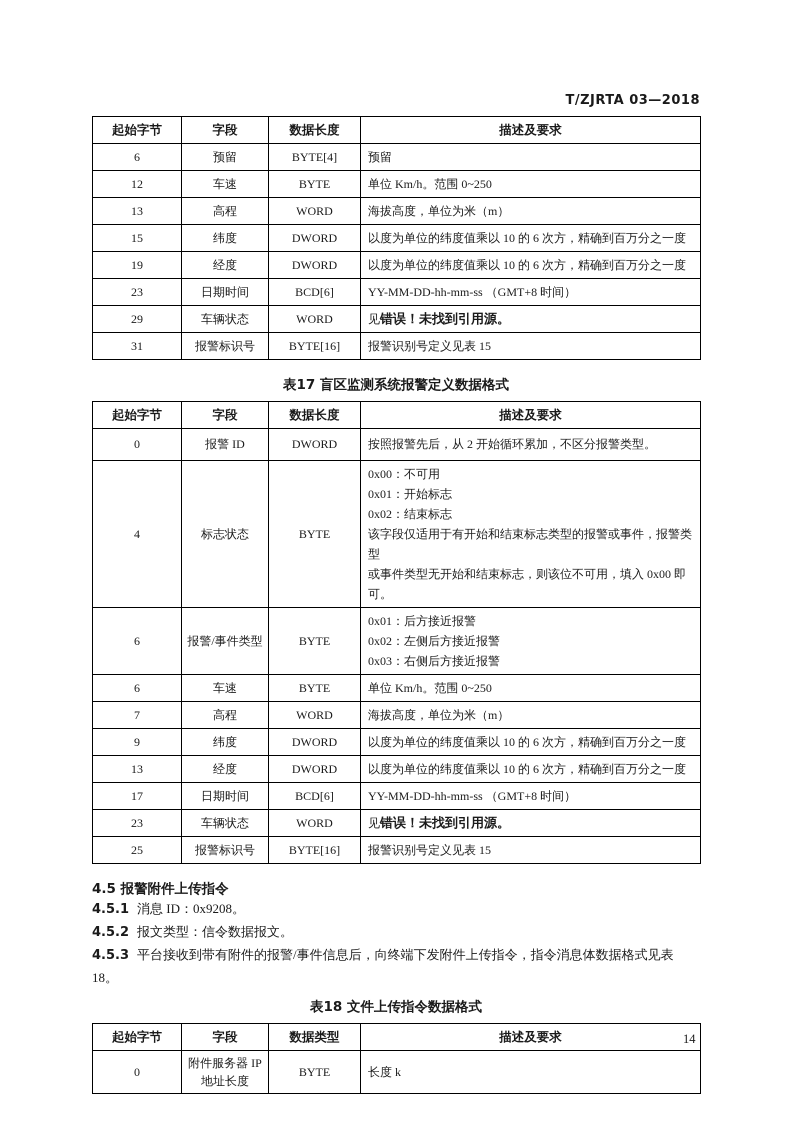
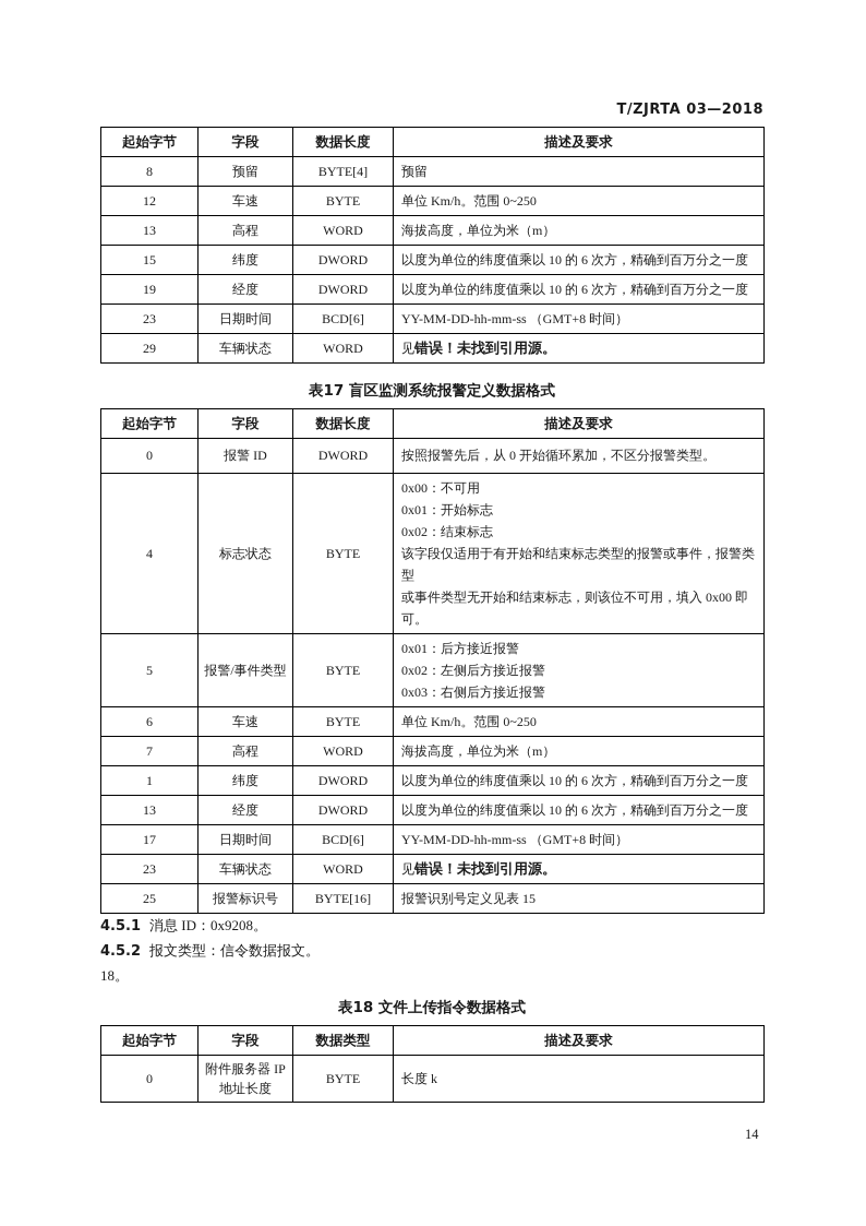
  T/ZJRTA 03—2018
  起始字节	字段	数据长度	描述及要求
- 6	预留	BYTE[4]	预留
+ 8	预留	BYTE[4]	预留
  12	车速	BYTE	单位 Km/h。范围 0~250
  13	高程	WORD	海拔高度，单位为米（m）
  15	纬度	DWORD	以度为单位的纬度值乘以 10 的 6 次方，精确到百万分之一度
  19	经度	DWORD	以度为单位的纬度值乘以 10 的 6 次方，精确到百万分之一度
  23	日期时间	BCD[6]	YY-MM-DD-hh-mm-ss （GMT+8 时间）
  29	车辆状态	WORD	见错误！未找到引用源。
- 31	报警标识号	BYTE[16]	报警识别号定义见表 15
  表17 盲区监测系统报警定义数据格式
  起始字节	字段	数据长度	描述及要求
- 0	报警 ID	DWORD	按照报警先后，从 2 开始循环累加，不区分报警类型。
+ 0	报警 ID	DWORD	按照报警先后，从 0 开始循环累加，不区分报警类型。
  4	标志状态	BYTE	0x00：不可用 0x01：开始标志 0x02：结束标志 该字段仅适用于有开始和结束标志类型的报警或事件，报警类型 或事件类型无开始和结束标志，则该位不可用，填入 0x00 即可。
- 6	报警/事件类型	BYTE	0x01：后方接近报警 0x02：左侧后方接近报警 0x03：右侧后方接近报警
+ 5	报警/事件类型	BYTE	0x01：后方接近报警 0x02：左侧后方接近报警 0x03：右侧后方接近报警
  6	车速	BYTE	单位 Km/h。范围 0~250
  7	高程	WORD	海拔高度，单位为米（m）
- 9	纬度	DWORD	以度为单位的纬度值乘以 10 的 6 次方，精确到百万分之一度
+ 1	纬度	DWORD	以度为单位的纬度值乘以 10 的 6 次方，精确到百万分之一度
  13	经度	DWORD	以度为单位的纬度值乘以 10 的 6 次方，精确到百万分之一度
  17	日期时间	BCD[6]	YY-MM-DD-hh-mm-ss （GMT+8 时间）
  23	车辆状态	WORD	见错误！未找到引用源。
  25	报警标识号	BYTE[16]	报警识别号定义见表 15
- 4.5 报警附件上传指令
  4.5.1 消息 ID：0x9208。
  4.5.2 报文类型：信令数据报文。
- 4.5.3 平台接收到带有附件的报警/事件信息后，向终端下发附件上传指令，指令消息体数据格式见表
  18。
  表18 文件上传指令数据格式
  起始字节	字段	数据类型	描述及要求
  0	附件服务器 IP 地址长度	BYTE	长度 k
  14
